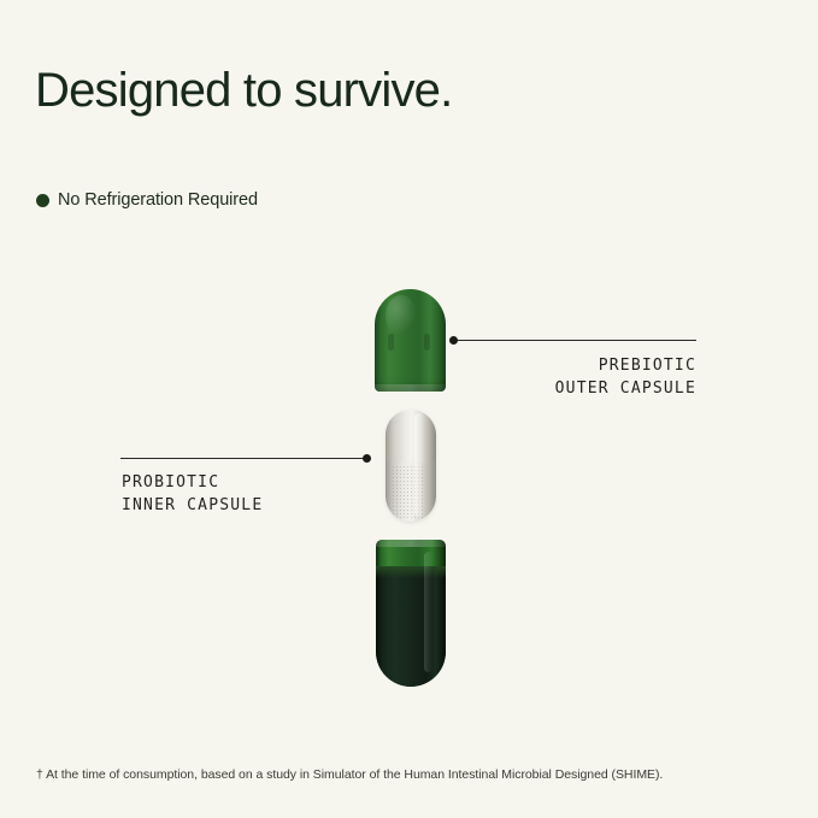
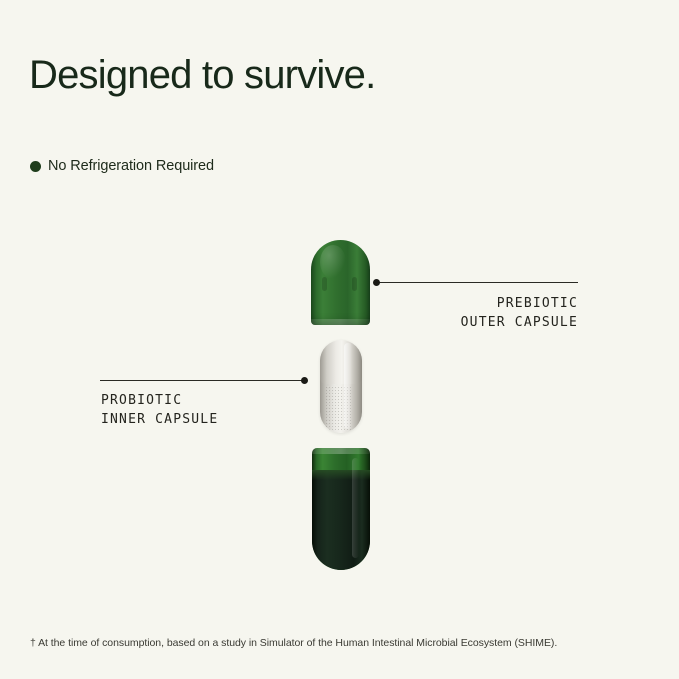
  Designed to survive.
  No Refrigeration Required
  PREBIOTIC
  OUTER CAPSULE
  PROBIOTIC
  INNER CAPSULE
- † At the time of consumption, based on a study in Simulator of the Human Intestinal Microbial Designed (SHIME).
+ † At the time of consumption, based on a study in Simulator of the Human Intestinal Microbial Ecosystem (SHIME).
